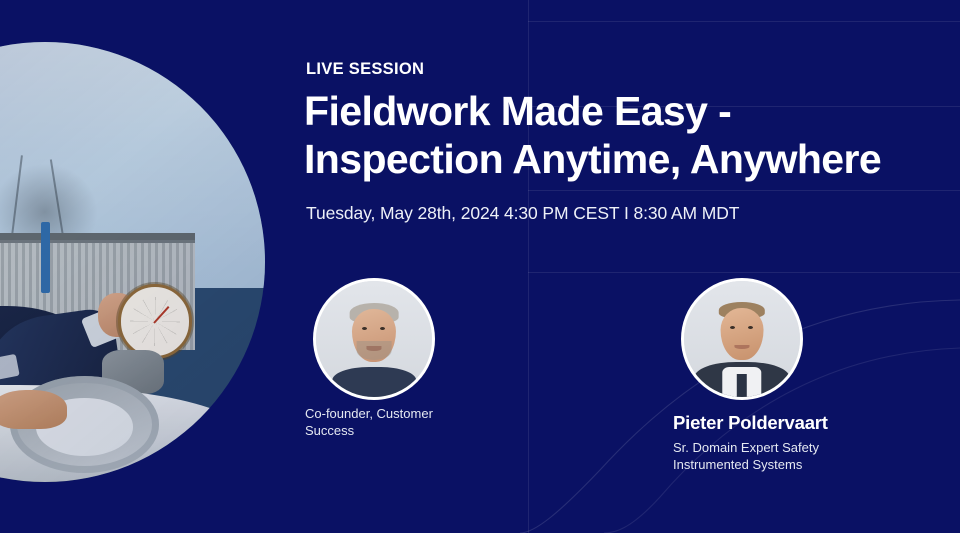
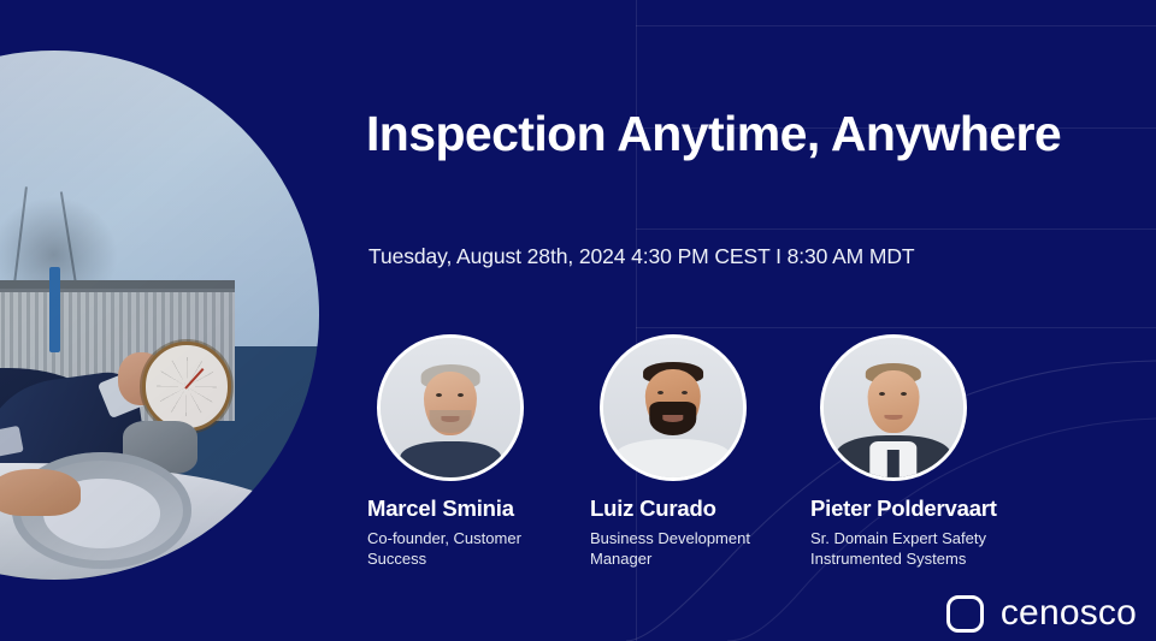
- LIVE SESSION
- Fieldwork Made Easy -
  Inspection Anytime, Anywhere
- Tuesday, May 28th, 2024 4:30 PM CEST I 8:30 AM MDT
+ Tuesday, August 28th, 2024 4:30 PM CEST I 8:30 AM MDT
+ Marcel Sminia
  Co-founder, Customer Success
+ Luiz Curado
+ Business Development Manager
  Pieter Poldervaart
  Sr. Domain Expert Safety Instrumented Systems
+ cenosco
